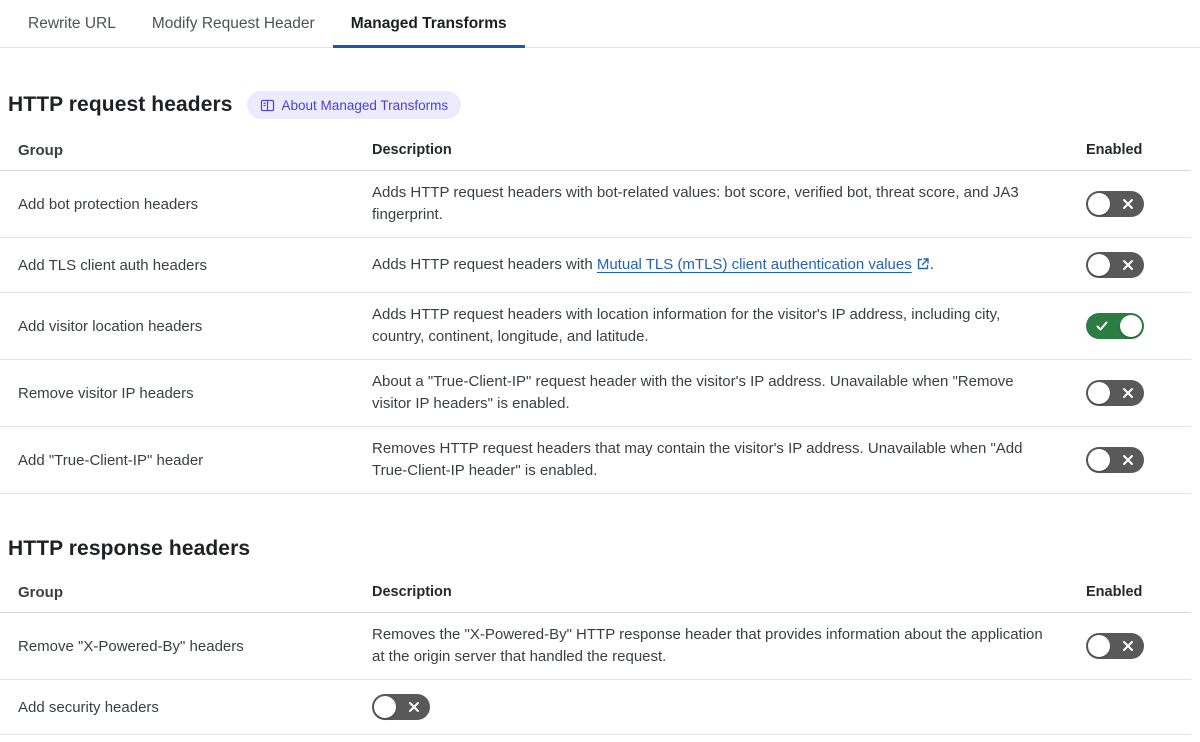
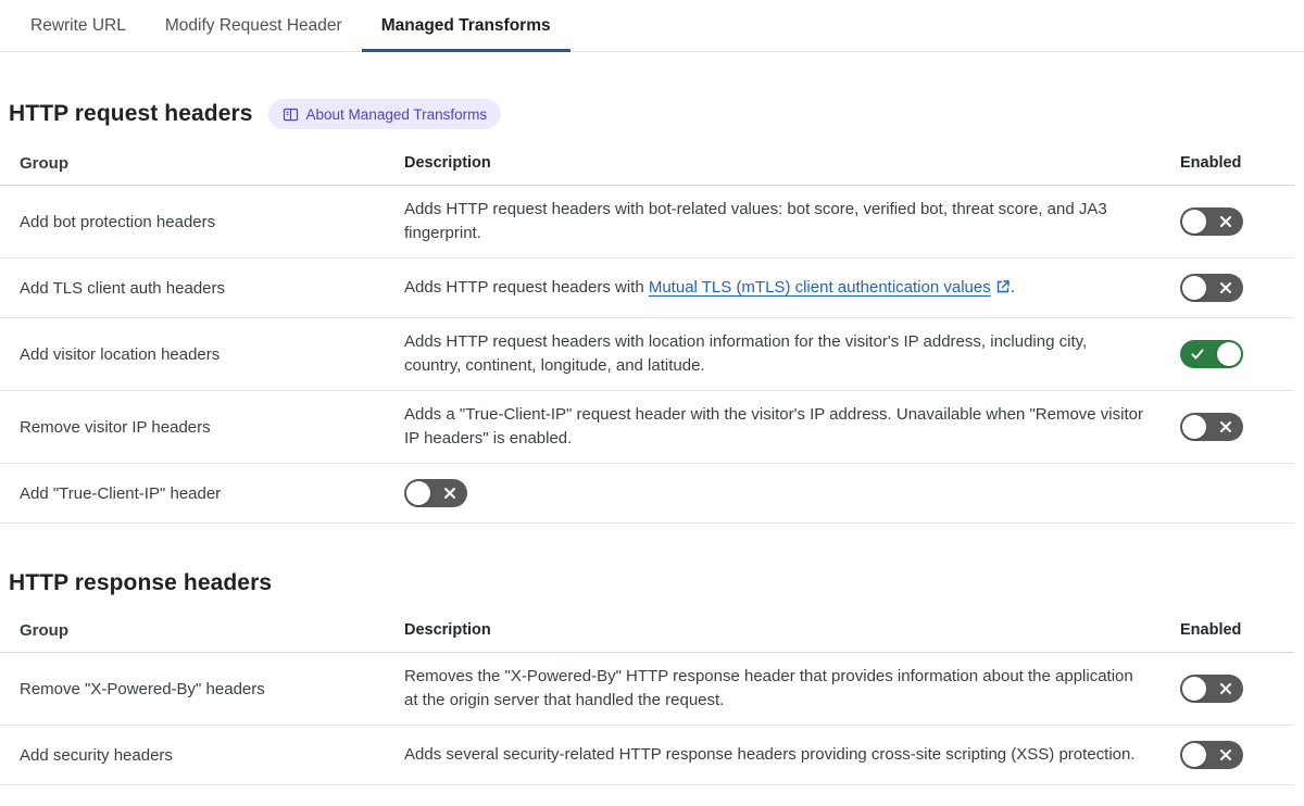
  Rewrite URL
  Modify Request Header
  Managed Transforms
  HTTP request headers
  About Managed Transforms
  Group
  Description
  Enabled
  Add bot protection headers
  Adds HTTP request headers with bot-related values: bot score, verified bot, threat score, and JA3 fingerprint.
  Add TLS client auth headers
  Adds HTTP request headers with Mutual TLS (mTLS) client authentication values .
  Add visitor location headers
  Adds HTTP request headers with location information for the visitor's IP address, including city, country, continent, longitude, and latitude.
  Remove visitor IP headers
- About a "True-Client-IP" request header with the visitor's IP address. Unavailable when "Remove visitor IP headers" is enabled.
+ Adds a "True-Client-IP" request header with the visitor's IP address. Unavailable when "Remove visitor IP headers" is enabled.
  Add "True-Client-IP" header
- Removes HTTP request headers that may contain the visitor's IP address. Unavailable when "Add True-Client-IP header" is enabled.
  HTTP response headers
  Group
  Description
  Enabled
  Remove "X-Powered-By" headers
  Removes the "X-Powered-By" HTTP response header that provides information about the application at the origin server that handled the request.
  Add security headers
+ Adds several security-related HTTP response headers providing cross-site scripting (XSS) protection.
